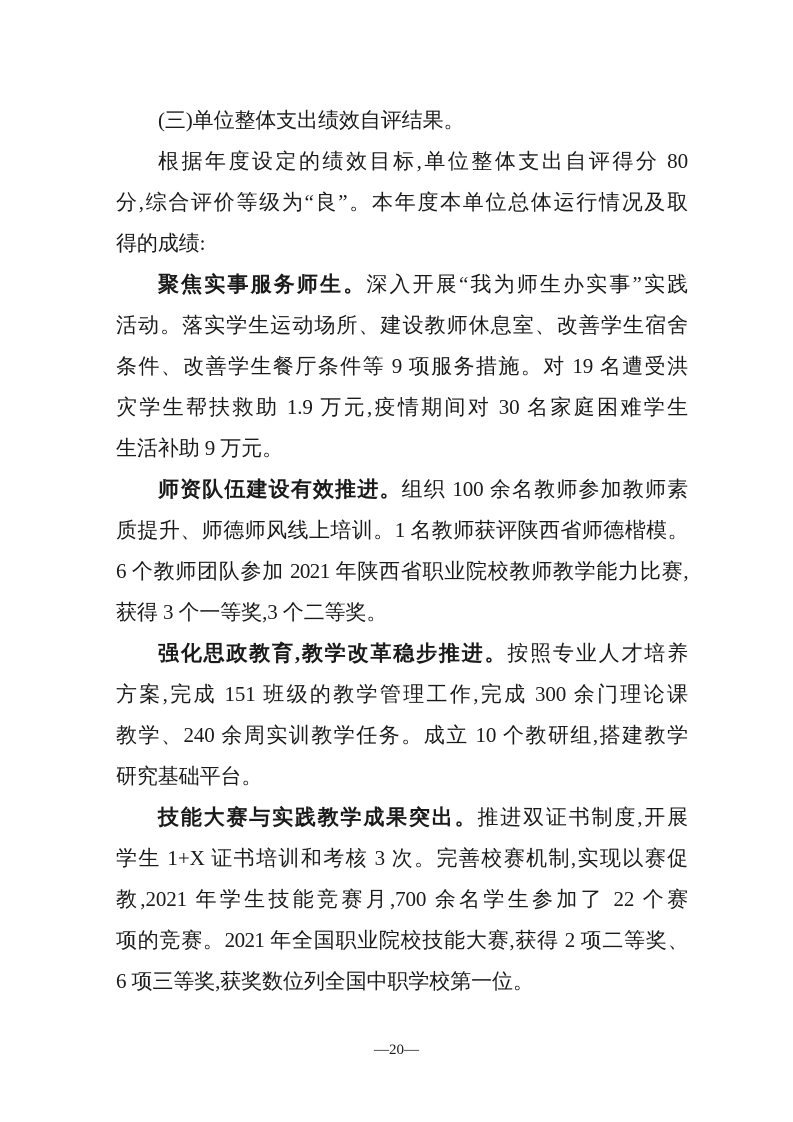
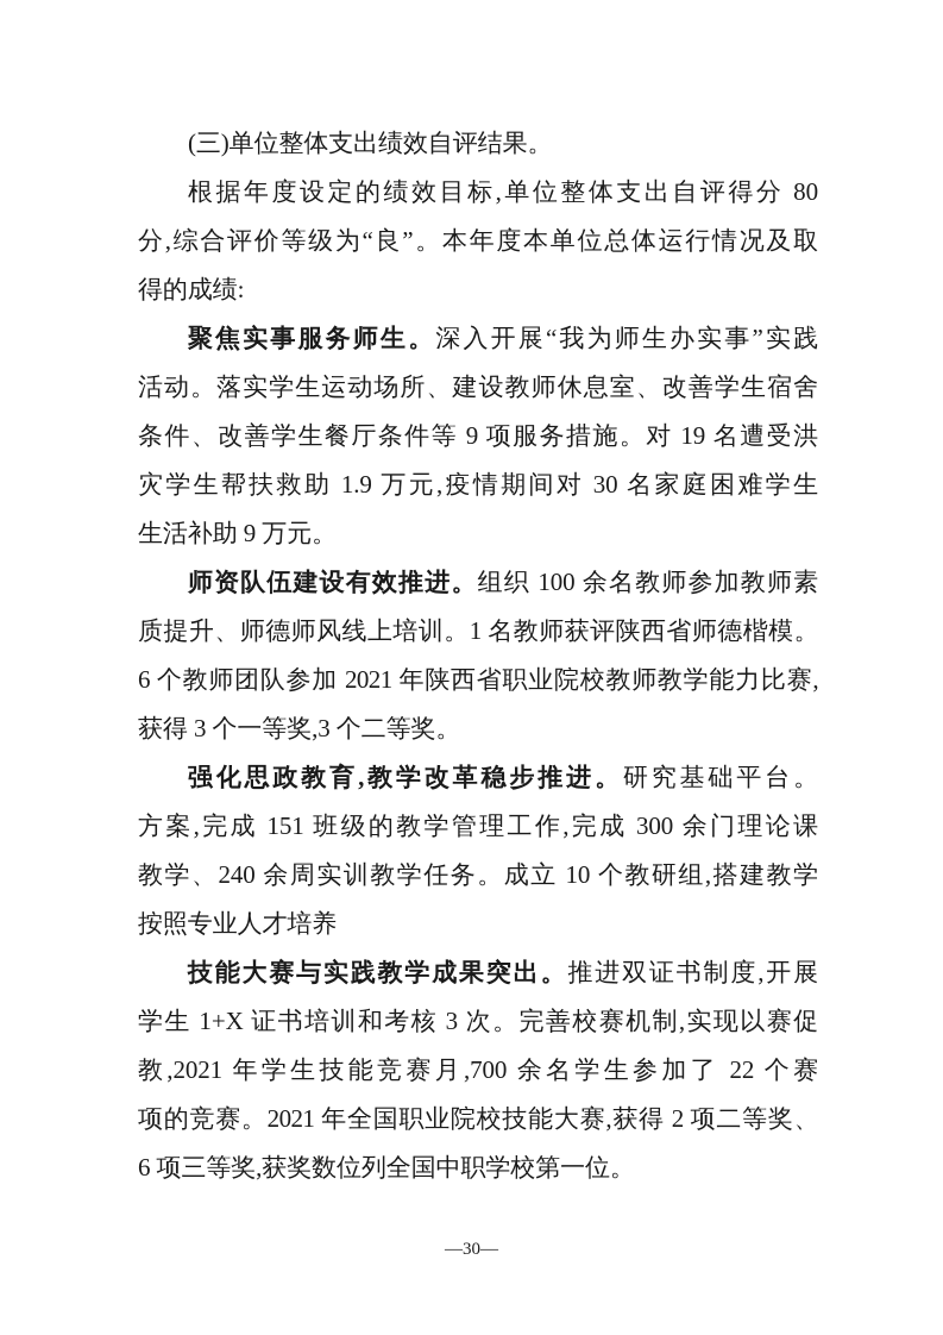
  (三)单位整体支出绩效自评结果。
  根据年度设定的绩效目标,单位整体支出自评得分 80
  分,综合评价等级为“良”。本年度本单位总体运行情况及取
  得的成绩:
  聚焦实事服务师生。深入开展“我为师生办实事”实践
  活动。落实学生运动场所、建设教师休息室、改善学生宿舍
  条件、改善学生餐厅条件等 9 项服务措施。对 19 名遭受洪
  灾学生帮扶救助 1.9 万元,疫情期间对 30 名家庭困难学生
  生活补助 9 万元。
  师资队伍建设有效推进。组织 100 余名教师参加教师素
  质提升、师德师风线上培训。1 名教师获评陕西省师德楷模。
  6 个教师团队参加 2021 年陕西省职业院校教师教学能力比赛,
  获得 3 个一等奖,3 个二等奖。
- 强化思政教育,教学改革稳步推进。按照专业人才培养
+ 强化思政教育,教学改革稳步推进。研究基础平台。
  方案,完成 151 班级的教学管理工作,完成 300 余门理论课
  教学、240 余周实训教学任务。成立 10 个教研组,搭建教学
- 研究基础平台。
+ 按照专业人才培养
  技能大赛与实践教学成果突出。推进双证书制度,开展
  学生 1+X 证书培训和考核 3 次。完善校赛机制,实现以赛促
  教,2021 年学生技能竞赛月,700 余名学生参加了 22 个赛
  项的竞赛。2021 年全国职业院校技能大赛,获得 2 项二等奖、
  6 项三等奖,获奖数位列全国中职学校第一位。
- —20—
+ —30—
